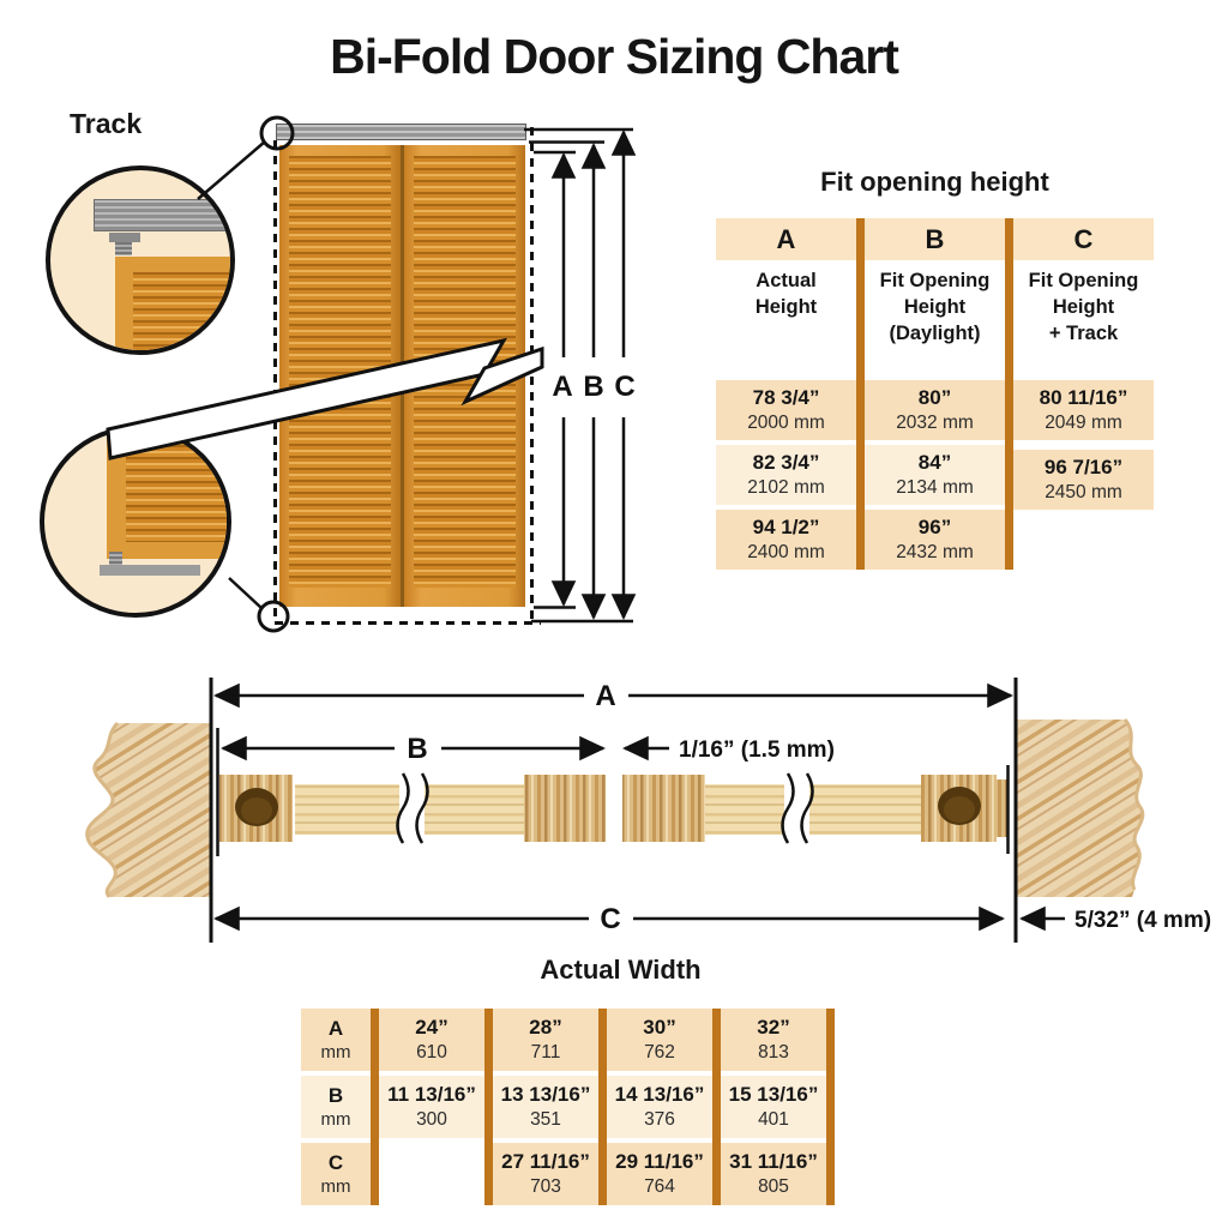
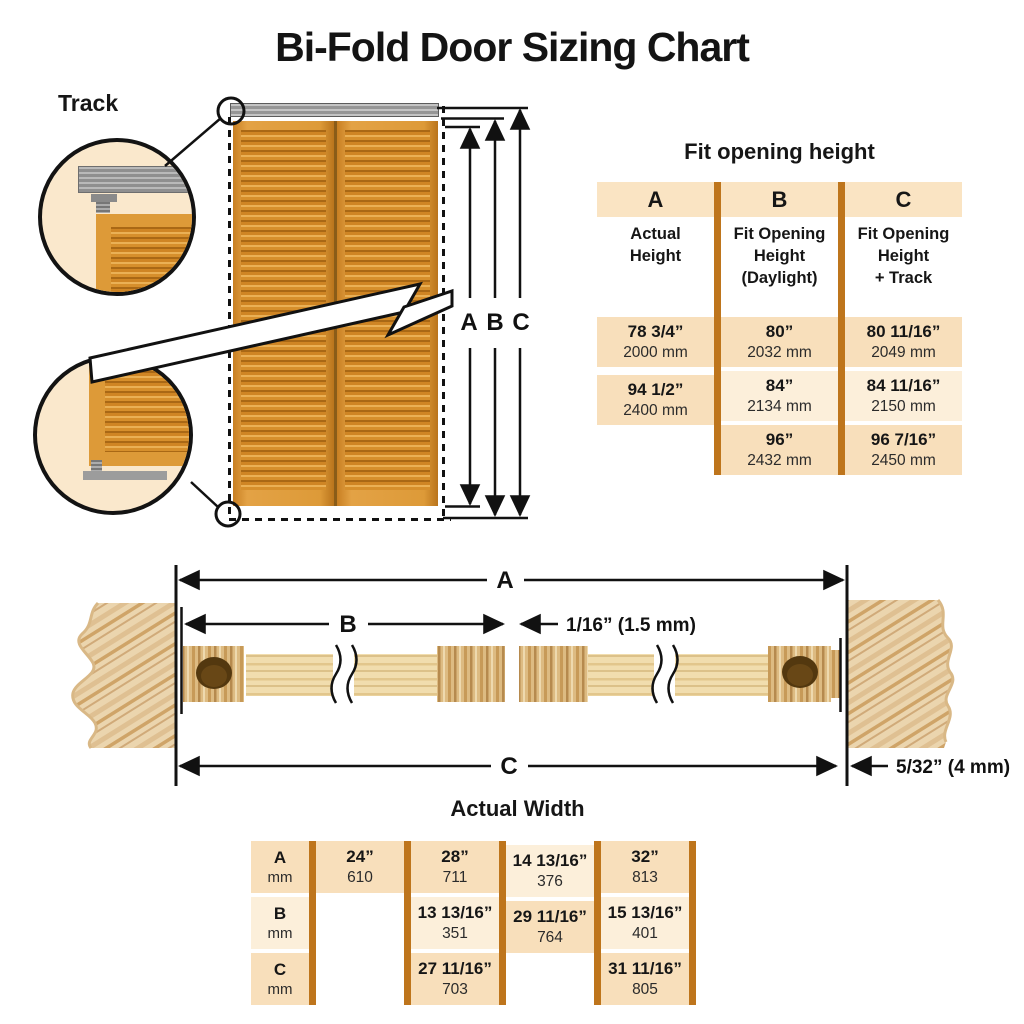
  Bi-Fold Door Sizing Chart
  Track
  Fit opening height
  A
  Actual
  Height
  78 3/4”
  2000 mm
- 82 3/4”
- 2102 mm
  94 1/2”
  2400 mm
  B
  Fit Opening
  Height
  (Daylight)
  80”
  2032 mm
  84”
  2134 mm
  96”
  2432 mm
  C
  Fit Opening
  Height
  + Track
  80 11/16”
  2049 mm
+ 84 11/16”
+ 2150 mm
  96 7/16”
  2450 mm
  Actual Width
  A
  mm
  B
  mm
  C
  mm
  24”
  610
- 11 13/16”
- 300
  28”
  711
  13 13/16”
  351
  27 11/16”
  703
- 30”
- 762
  14 13/16”
  376
  29 11/16”
  764
  32”
  813
  15 13/16”
  401
  31 11/16”
  805
  A
  B
  C
  A
  B
  C
  1/16” (1.5 mm)
  5/32” (4 mm)
